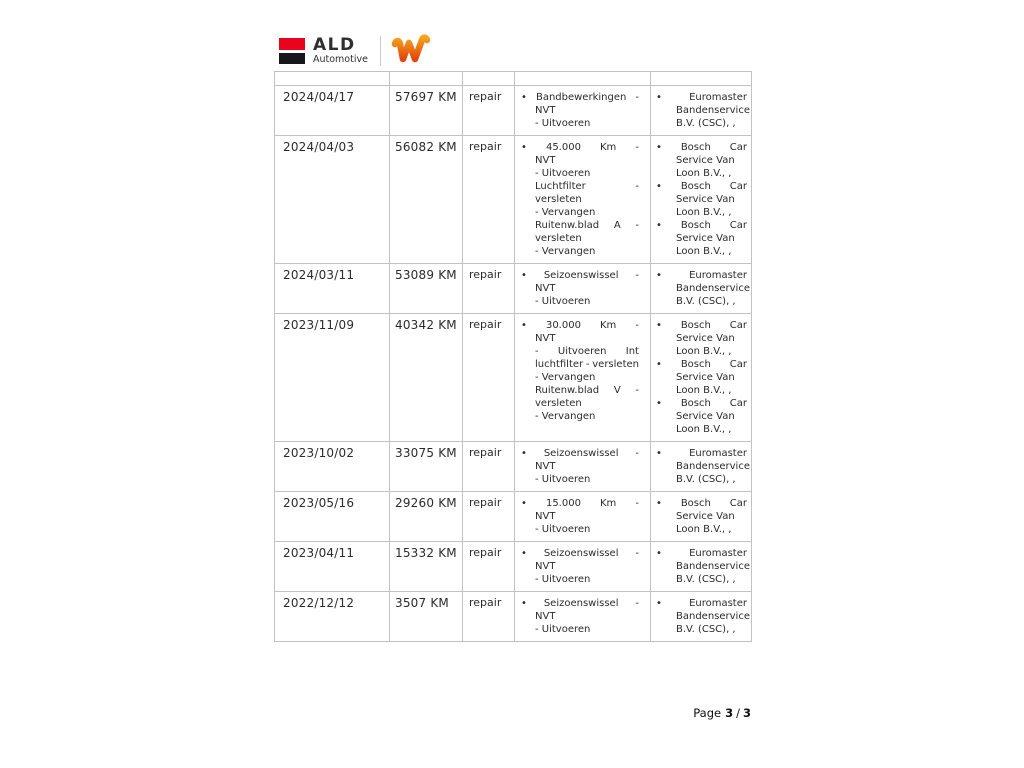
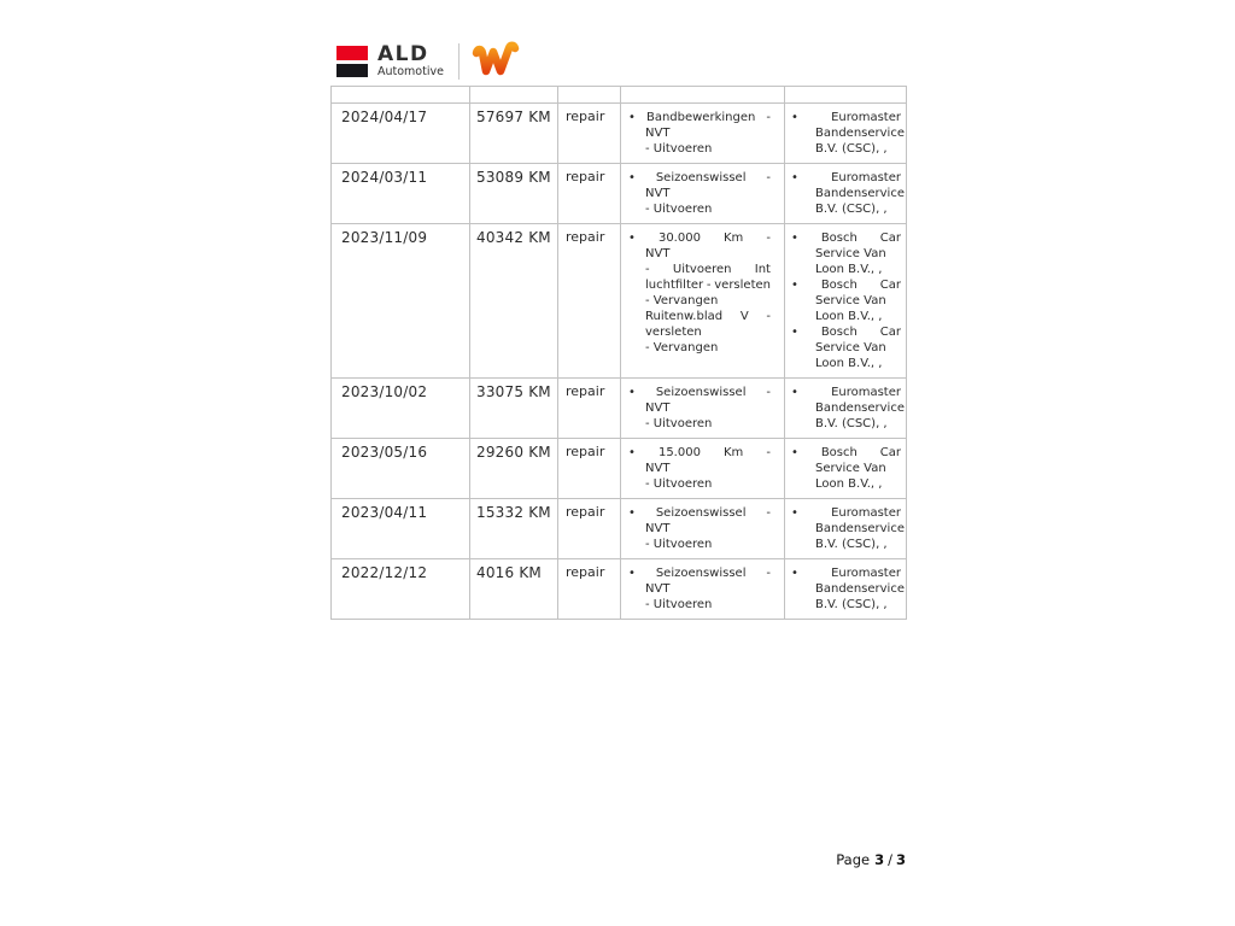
  ALD
  Automotive
  2024/04/17	57697 KM	repair	• Bandbewerkingen -NVT- Uitvoeren	• EuromasterBandenserviceB.V. (CSC), ,
- 2024/04/03	56082 KM	repair	• 45.000 Km -NVT- UitvoerenLuchtfilter -versleten- VervangenRuitenw.blad A -versleten- Vervangen	• Bosch CarService VanLoon B.V., ,• Bosch CarService VanLoon B.V., ,• Bosch CarService VanLoon B.V., ,
  2024/03/11	53089 KM	repair	• Seizoenswissel -NVT- Uitvoeren	• EuromasterBandenserviceB.V. (CSC), ,
  2023/11/09	40342 KM	repair	• 30.000 Km -NVT- Uitvoeren Intluchtfilter - versleten- VervangenRuitenw.blad V -versleten- Vervangen	• Bosch CarService VanLoon B.V., ,• Bosch CarService VanLoon B.V., ,• Bosch CarService VanLoon B.V., ,
  2023/10/02	33075 KM	repair	• Seizoenswissel -NVT- Uitvoeren	• EuromasterBandenserviceB.V. (CSC), ,
  2023/05/16	29260 KM	repair	• 15.000 Km -NVT- Uitvoeren	• Bosch CarService VanLoon B.V., ,
  2023/04/11	15332 KM	repair	• Seizoenswissel -NVT- Uitvoeren	• EuromasterBandenserviceB.V. (CSC), ,
- 2022/12/12	3507 KM	repair	• Seizoenswissel -NVT- Uitvoeren	• EuromasterBandenserviceB.V. (CSC), ,
+ 2022/12/12	4016 KM	repair	• Seizoenswissel -NVT- Uitvoeren	• EuromasterBandenserviceB.V. (CSC), ,
  Page 3 / 3
